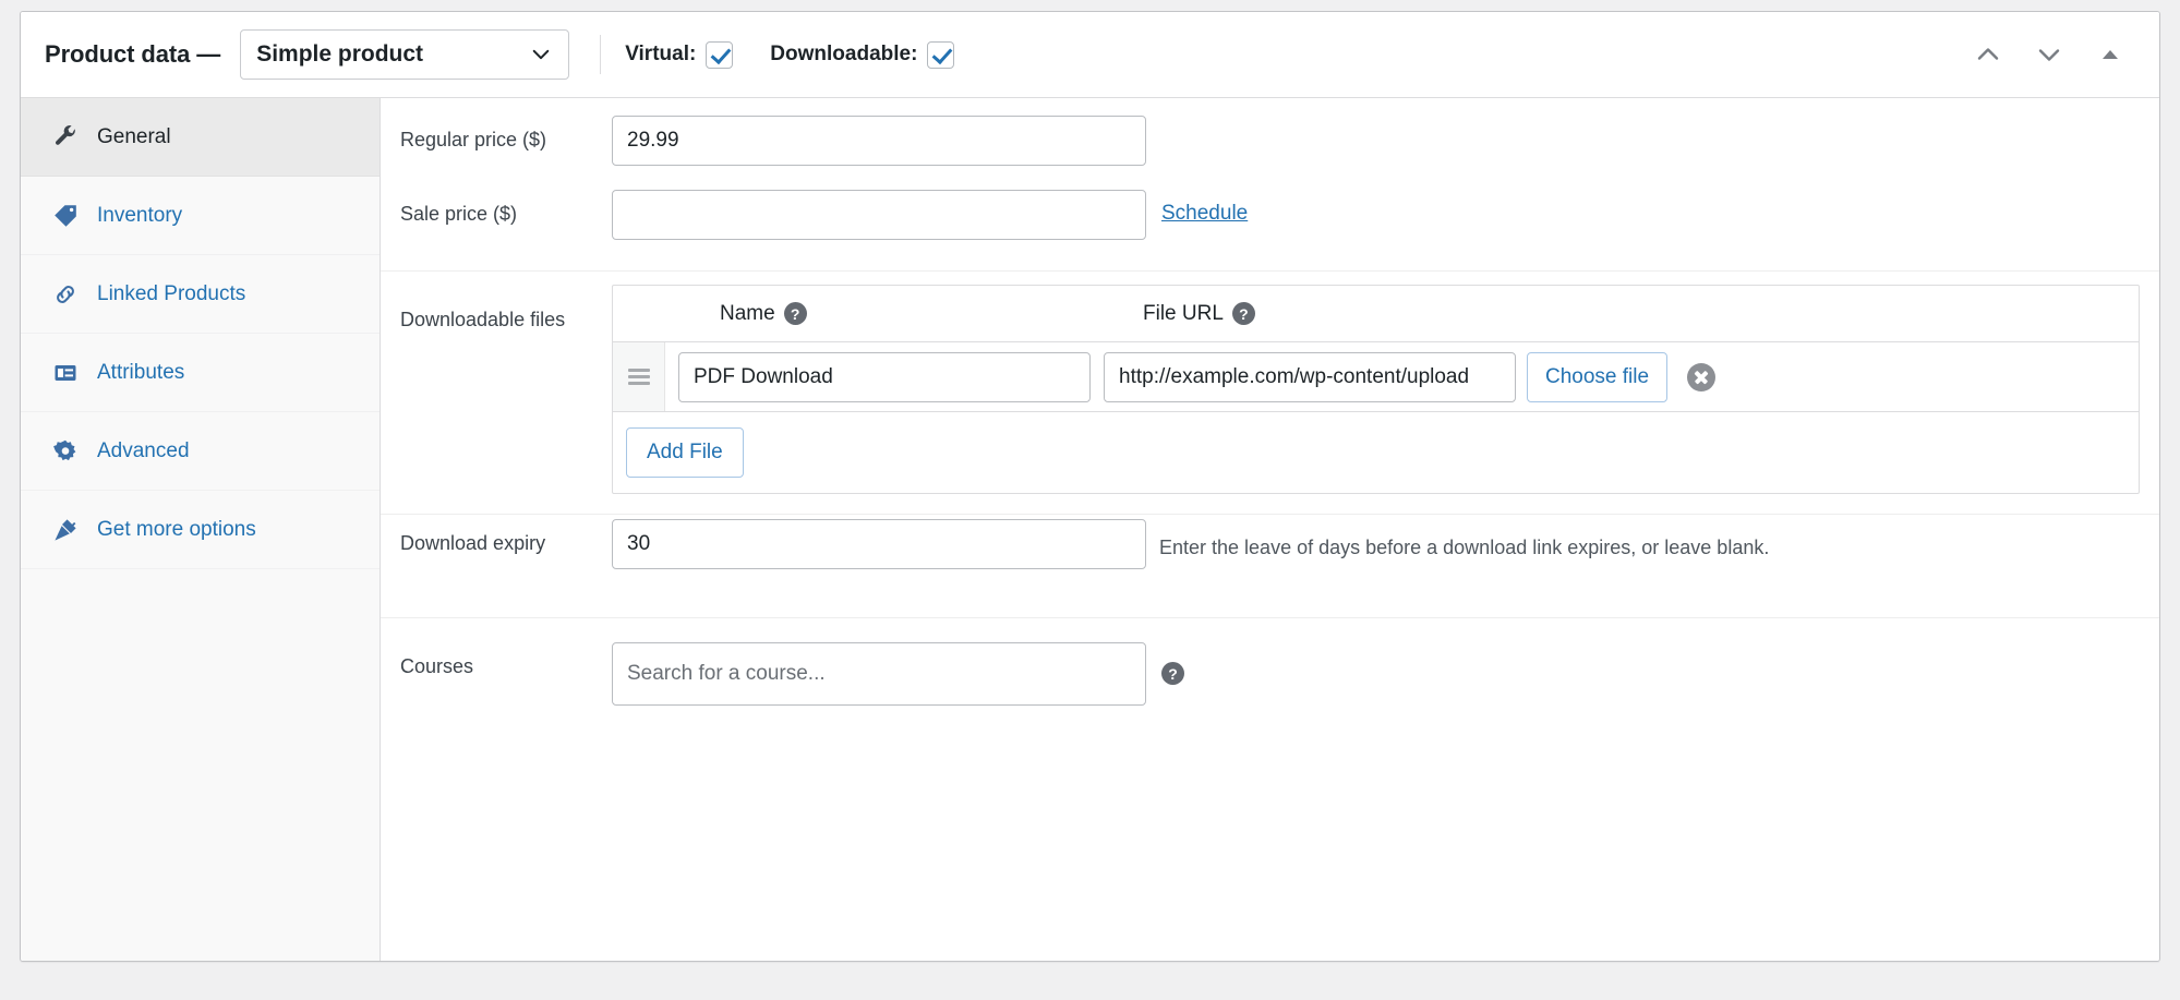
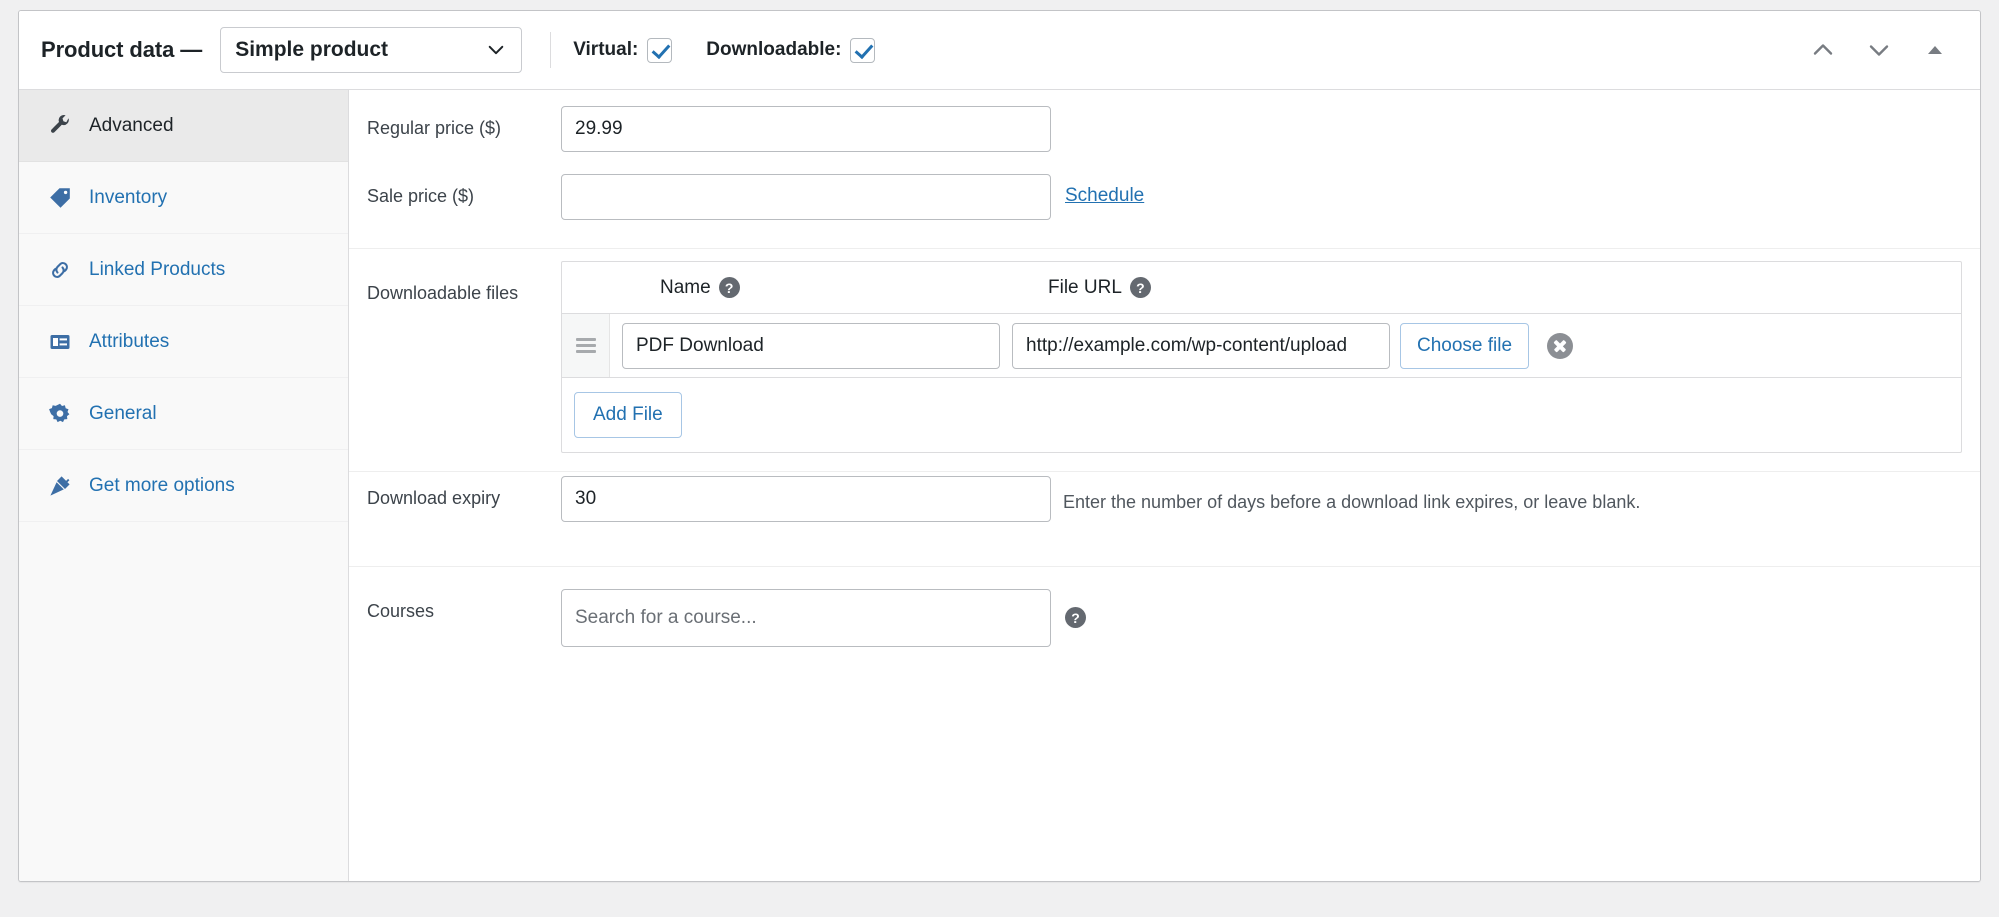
  Product data —
  Simple product
  Virtual:
  Downloadable:
- General
+ Advanced
  Inventory
  Linked Products
  Attributes
- Advanced
+ General
  Get more options
  Regular price ($)
  29.99
  Sale price ($)
  Schedule
  Downloadable files
  Name
  ?
  File URL
  ?
  PDF Download
  http://example.com/wp-content/upload
  Choose file
  Add File
  Download expiry
  30
- Enter the leave of days before a download link expires, or leave blank.
+ Enter the number of days before a download link expires, or leave blank.
  Courses
  Search for a course...
  ?
